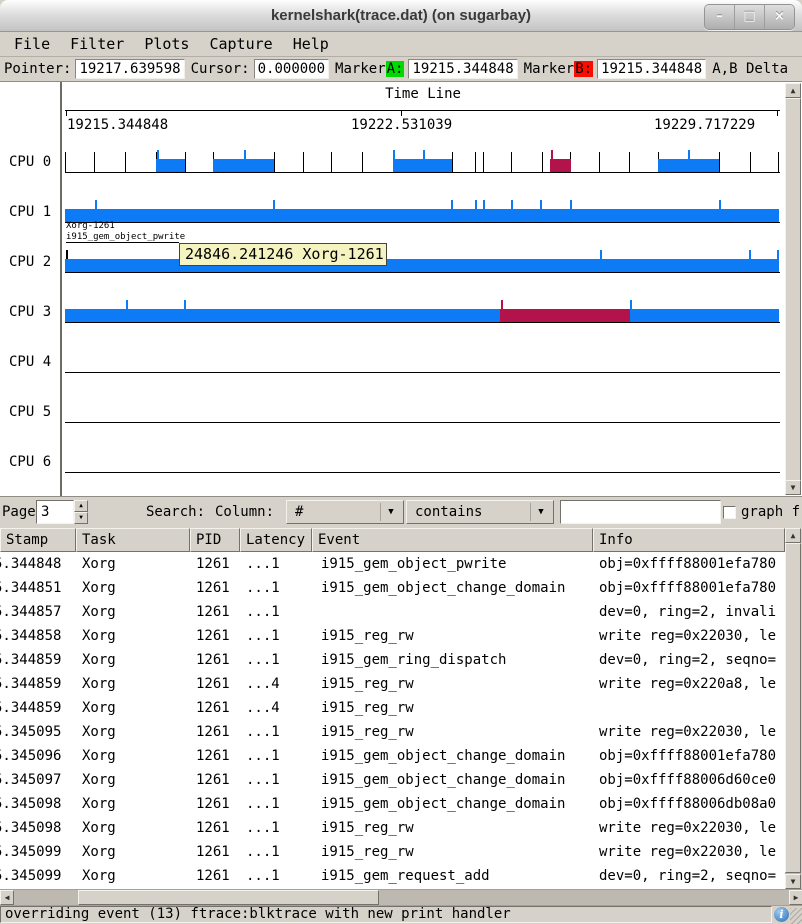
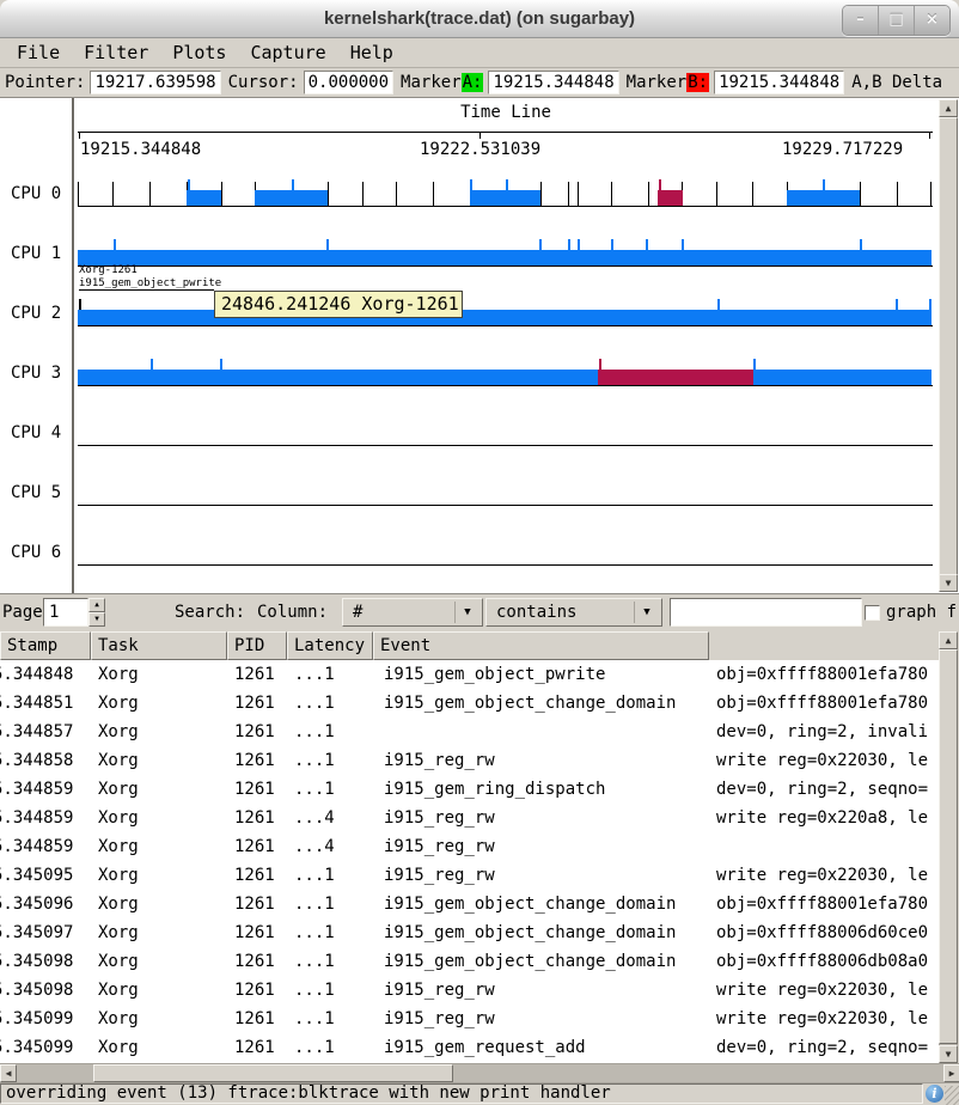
  kernelshark(trace.dat) (on sugarbay)
  –
  □
  ×
  File
  Filter
  Plots
  Capture
  Help
  Pointer:
  19217.639598
  Cursor:
  0.000000
  Marker
  A:
  19215.344848
  Marker
  B:
  19215.344848
  A,B Delta
  CPU 0
  CPU 1
  CPU 2
  CPU 3
  CPU 4
  CPU 5
  CPU 6
  Time Line
  19215.344848
  19222.531039
  19229.717229
  Xorg-1261
  i915_gem_object_pwrite
  24846.241246 Xorg-1261
  ▲
  ▼
  Page
- 3
+ 1
  Search:
  Column:
  #
  ▼
  contains
  ▼
  graph f
  Stamp
  Task
  PID
  Latency
  Event
- Info
  .344848
  Xorg
  1261
  ...1
  i915_gem_object_pwrite
  obj=0xffff88001efa780
  .344851
  Xorg
  1261
  ...1
  i915_gem_object_change_domain
  obj=0xffff88001efa780
  .344857
  Xorg
  1261
  ...1
  dev=0, ring=2, invali
  .344858
  Xorg
  1261
  ...1
  i915_reg_rw
  write reg=0x22030, le
  .344859
  Xorg
  1261
  ...1
  i915_gem_ring_dispatch
  dev=0, ring=2, seqno=
  .344859
  Xorg
  1261
  ...4
  i915_reg_rw
  write reg=0x220a8, le
  .344859
  Xorg
  1261
  ...4
  i915_reg_rw
  .345095
  Xorg
  1261
  ...1
  i915_reg_rw
  write reg=0x22030, le
  .345096
  Xorg
  1261
  ...1
  i915_gem_object_change_domain
  obj=0xffff88001efa780
  .345097
  Xorg
  1261
  ...1
  i915_gem_object_change_domain
  obj=0xffff88006d60ce0
  .345098
  Xorg
  1261
  ...1
  i915_gem_object_change_domain
  obj=0xffff88006db08a0
  .345098
  Xorg
  1261
  ...1
  i915_reg_rw
  write reg=0x22030, le
  .345099
  Xorg
  1261
  ...1
  i915_reg_rw
  write reg=0x22030, le
  .345099
  Xorg
  1261
  ...1
  i915_gem_request_add
  dev=0, ring=2, seqno=
  ▲
  ▼
  ◀
  ▶
  overriding event (13) ftrace:blktrace with new print handler
  i
